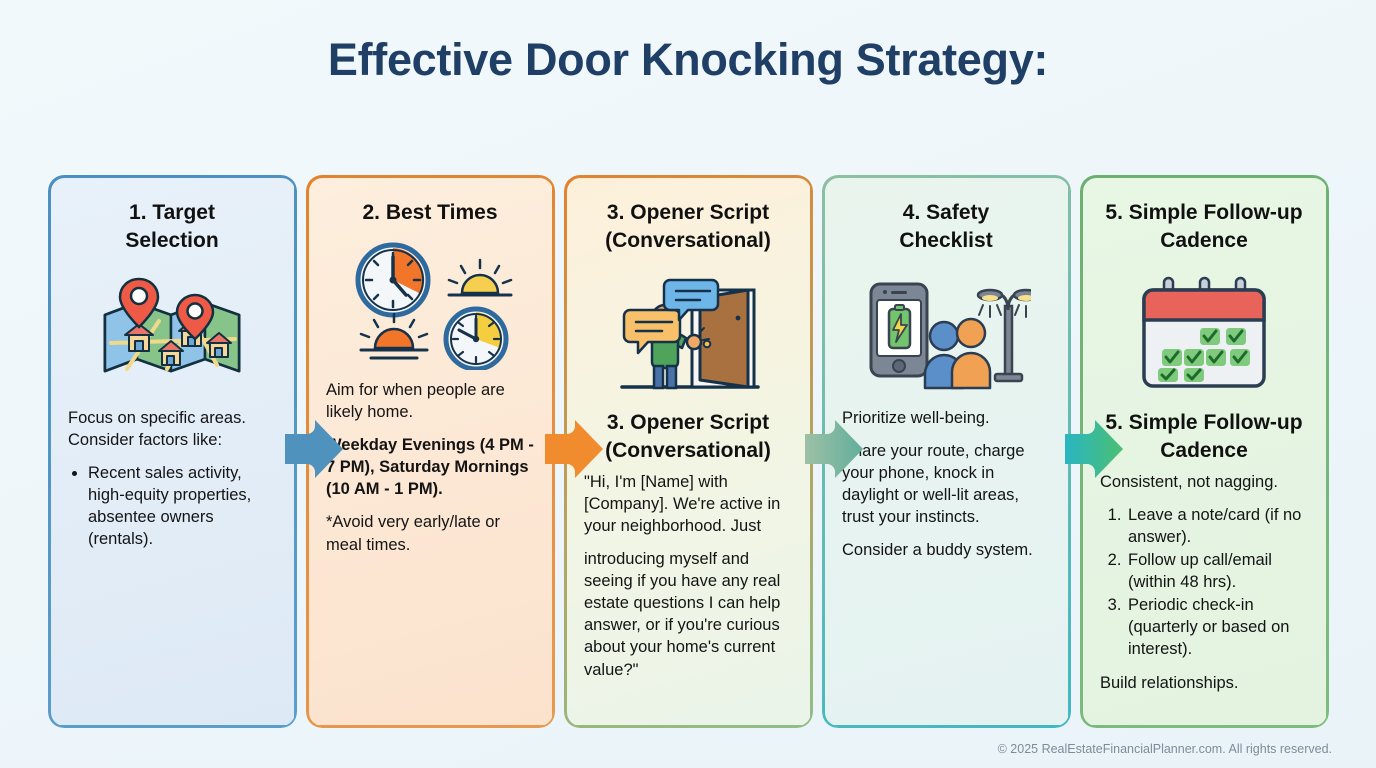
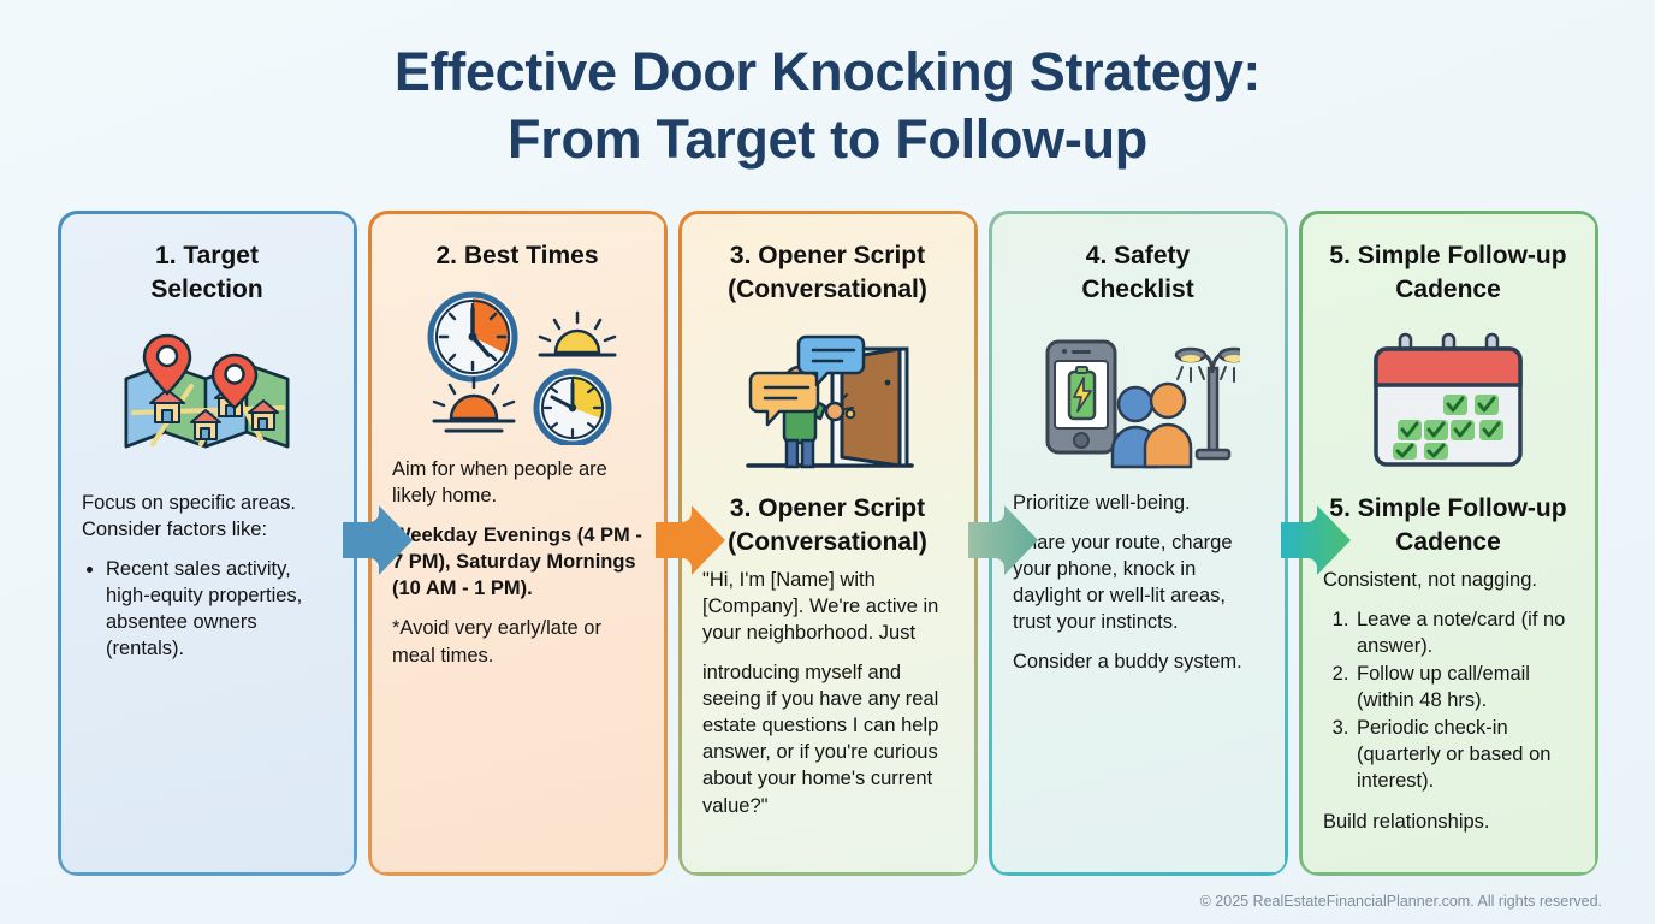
  Effective Door Knocking Strategy:
+ From Target to Follow-up
  © 2025 RealEstateFinancialPlanner.com. All rights reserved.
